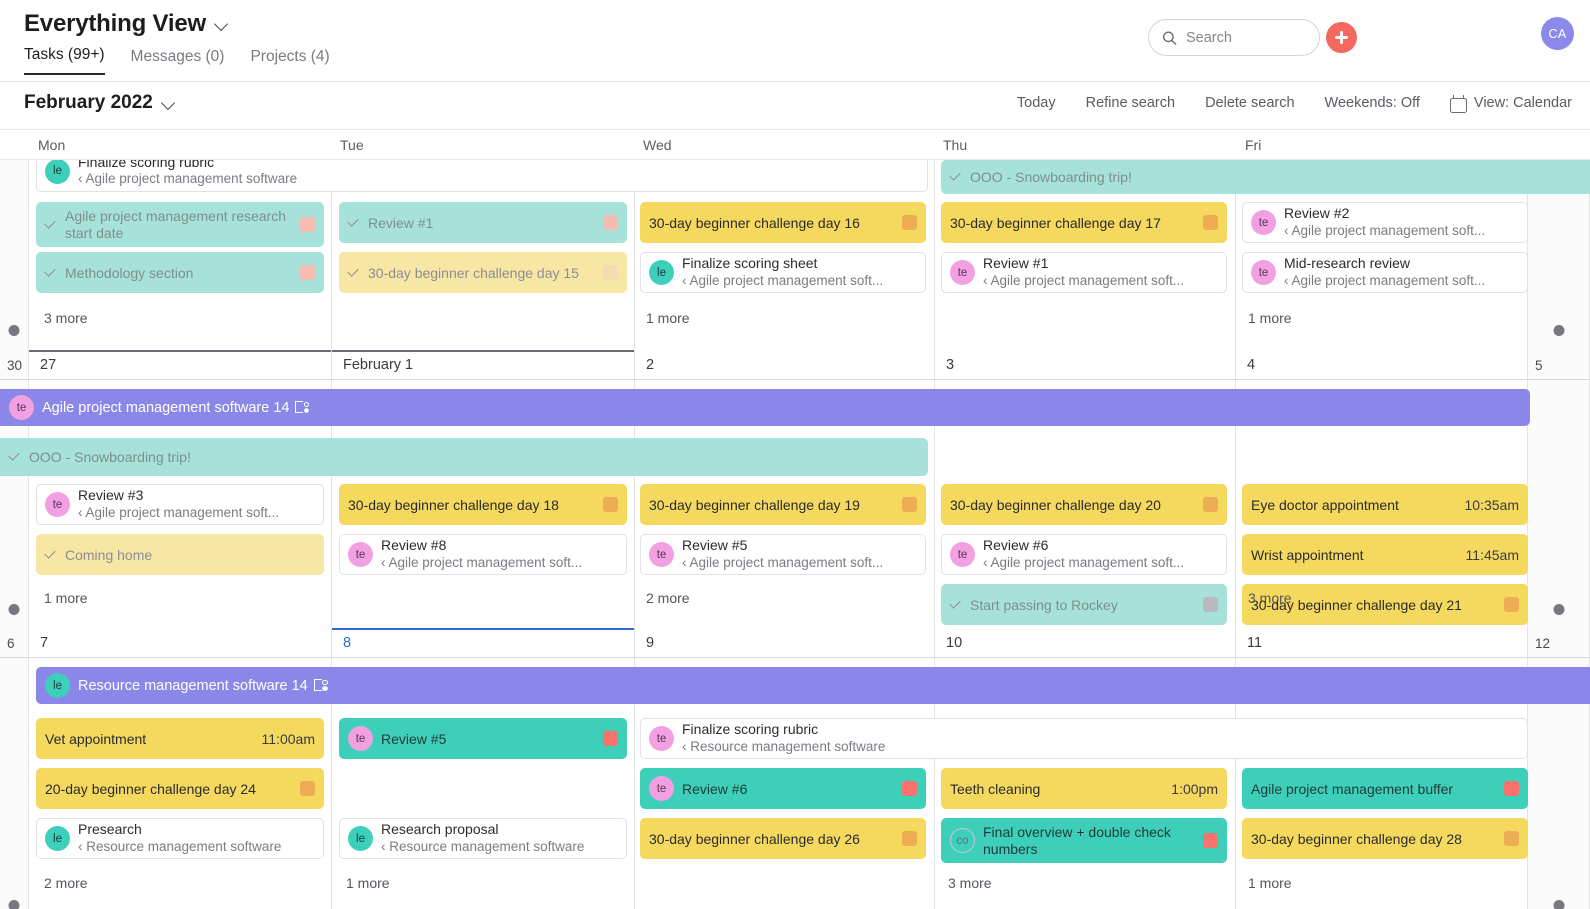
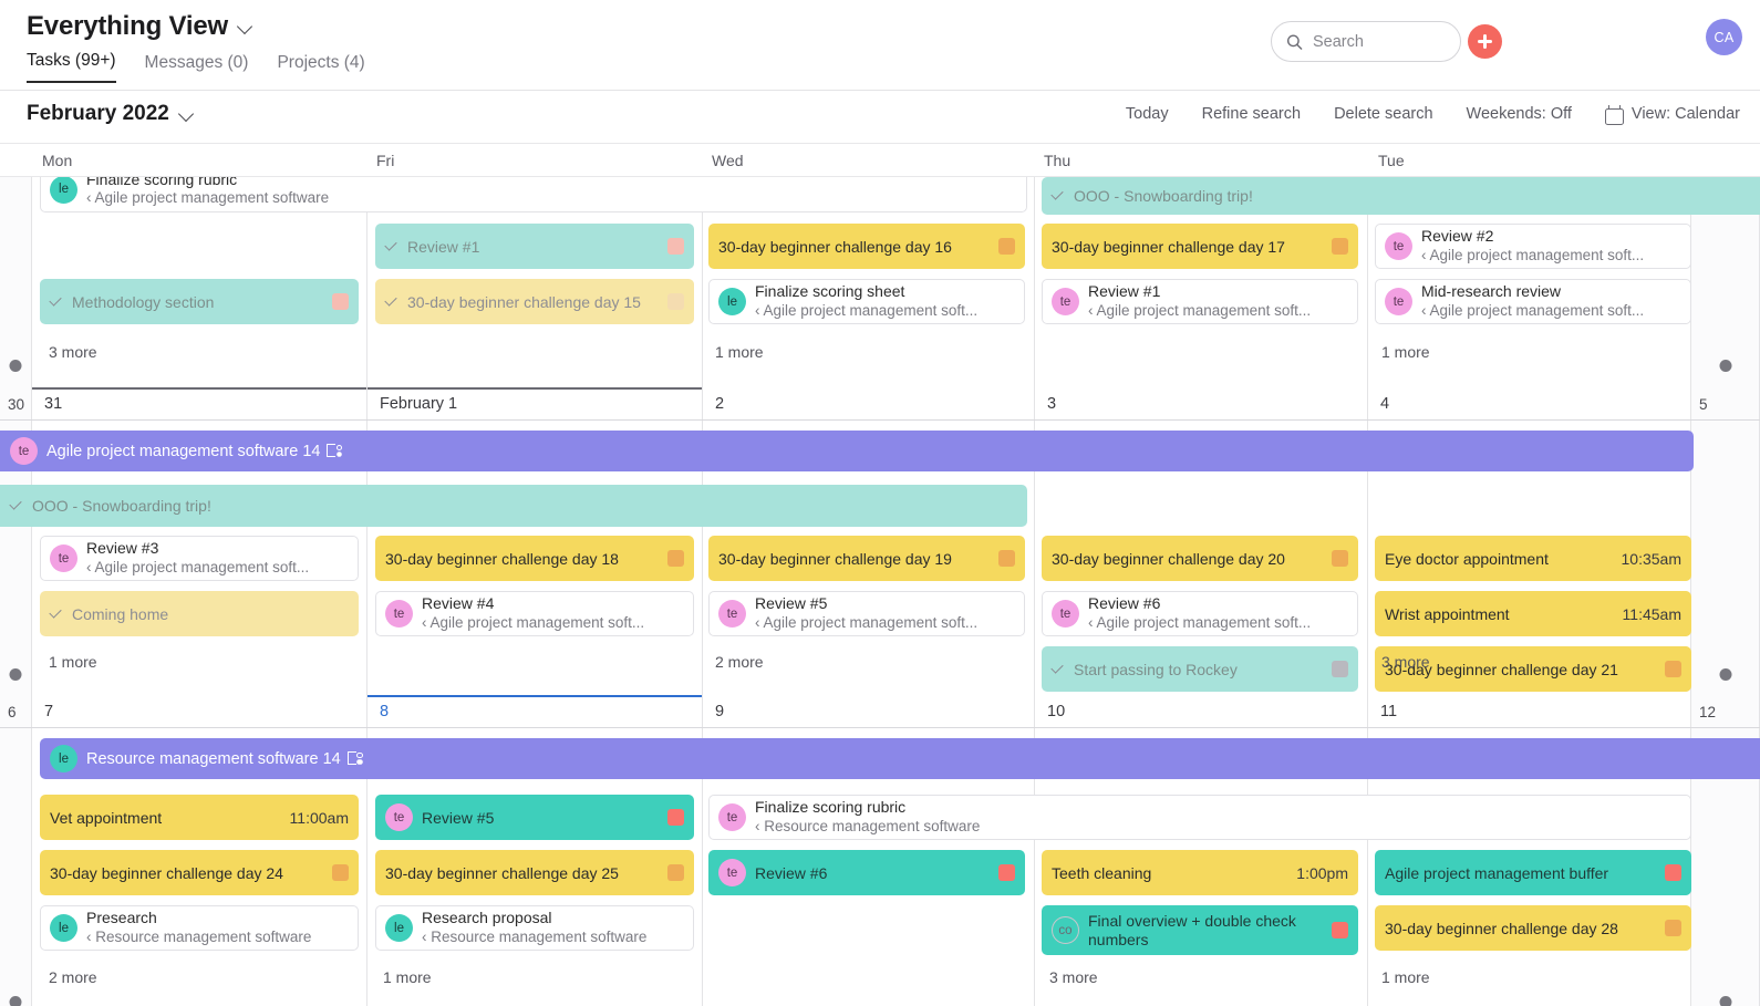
  Everything View
  Tasks (99+)
  Messages (0)
  Projects (4)
  Search
  CA
  February 2022
  Today
  Refine search
  Delete search
  Weekends: Off
  View: Calendar
  Mon
- Tue
+ Fri
  Wed
  Thu
- Fri
+ Tue
  30
- 27
+ 31
  February 1
  2
  3
  4
  5
  le
  Finalize scoring rubric
  ‹ Agile project management software
  OOO - Snowboarding trip!
- Agile project management research start date
  Methodology section
  3 more
  Review #1
  30-day beginner challenge day 15
  30-day beginner challenge day 16
  le
  Finalize scoring sheet
  ‹ Agile project management soft...
  1 more
  30-day beginner challenge day 17
  te
  Review #1
  ‹ Agile project management soft...
  te
  Review #2
  ‹ Agile project management soft...
  te
  Mid-research review
  ‹ Agile project management soft...
  1 more
  te
  Agile project management software 14
  6
  7
  8
  9
  10
  11
  12
  OOO - Snowboarding trip!
  te
  Review #3
  ‹ Agile project management soft...
  Coming home
  1 more
  30-day beginner challenge day 18
  te
- Review #8
+ Review #4
  ‹ Agile project management soft...
  30-day beginner challenge day 19
  te
  Review #5
  ‹ Agile project management soft...
  2 more
  30-day beginner challenge day 20
  te
  Review #6
  ‹ Agile project management soft...
  Start passing to Rockey
  Eye doctor appointment
  10:35am
  Wrist appointment
  11:45am
  30-day beginner challenge day 21
  3 more
  le
  Resource management software 14
  Vet appointment
  11:00am
- 20-day beginner challenge day 24
+ 30-day beginner challenge day 24
  le
  Presearch
  ‹ Resource management software
  2 more
  te
  Review #5
+ 30-day beginner challenge day 25
  le
  Research proposal
  ‹ Resource management software
  1 more
  te
  Finalize scoring rubric
  ‹ Resource management software
  te
  Review #6
- 30-day beginner challenge day 26
  Teeth cleaning
  1:00pm
  co
  Final overview + double check numbers
  3 more
  Agile project management buffer
  30-day beginner challenge day 28
  1 more
